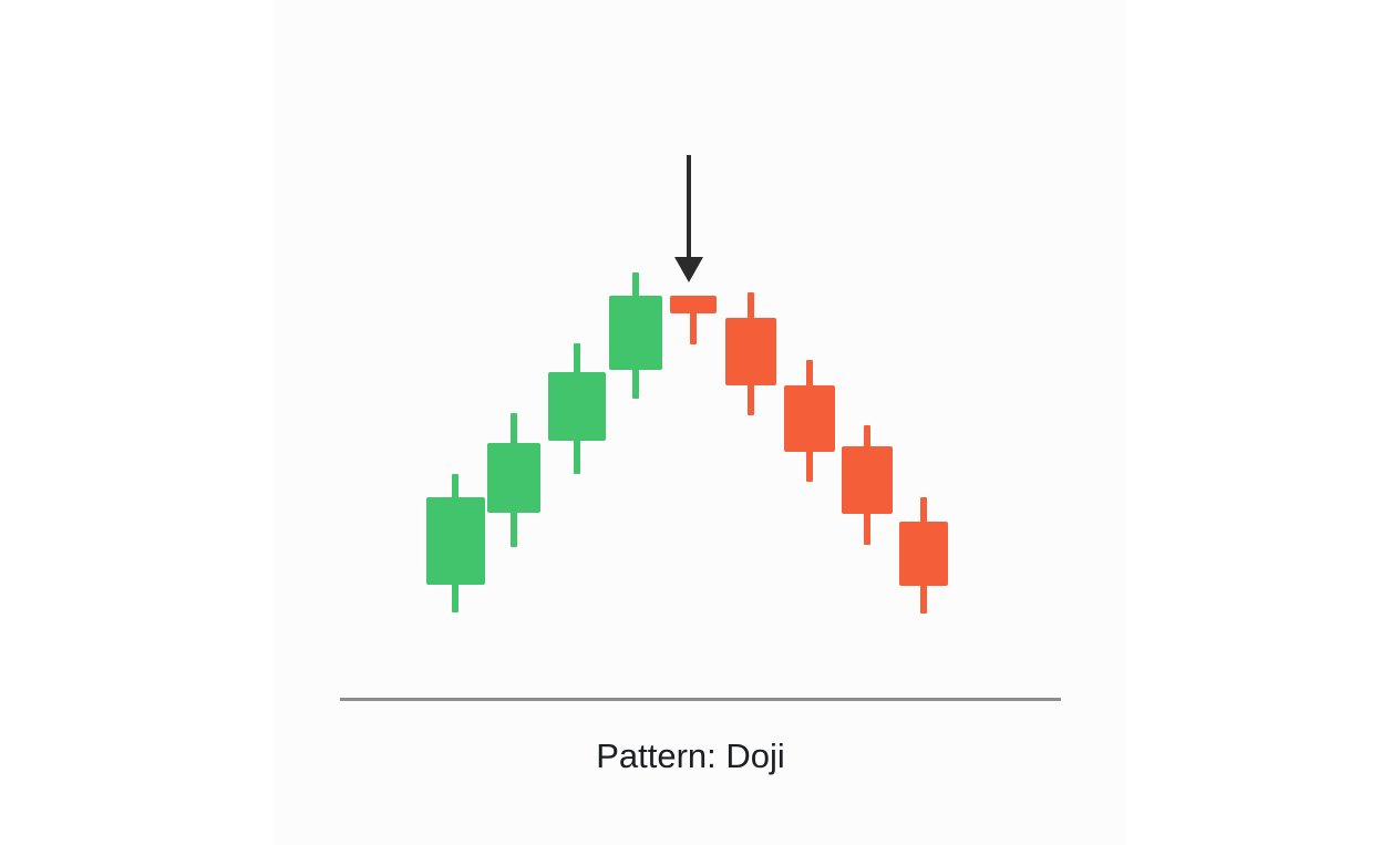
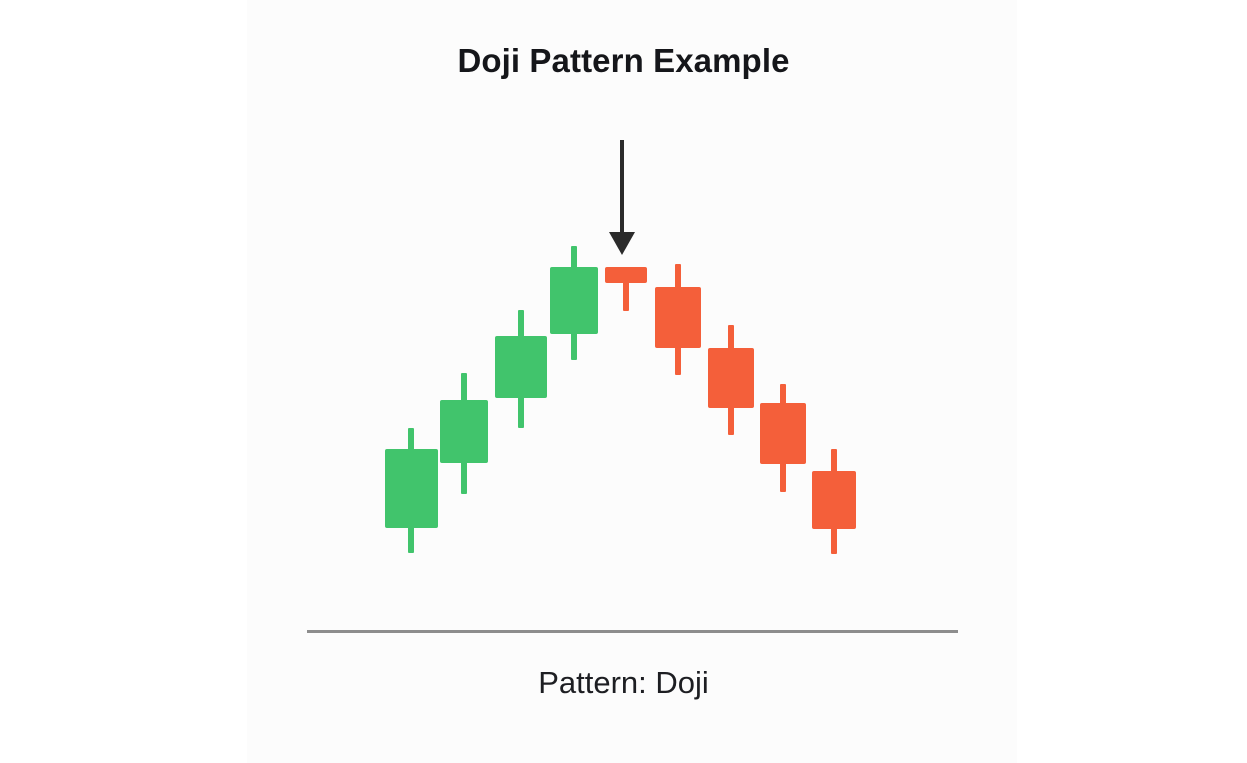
+ Doji Pattern Example
  Pattern: Doji
